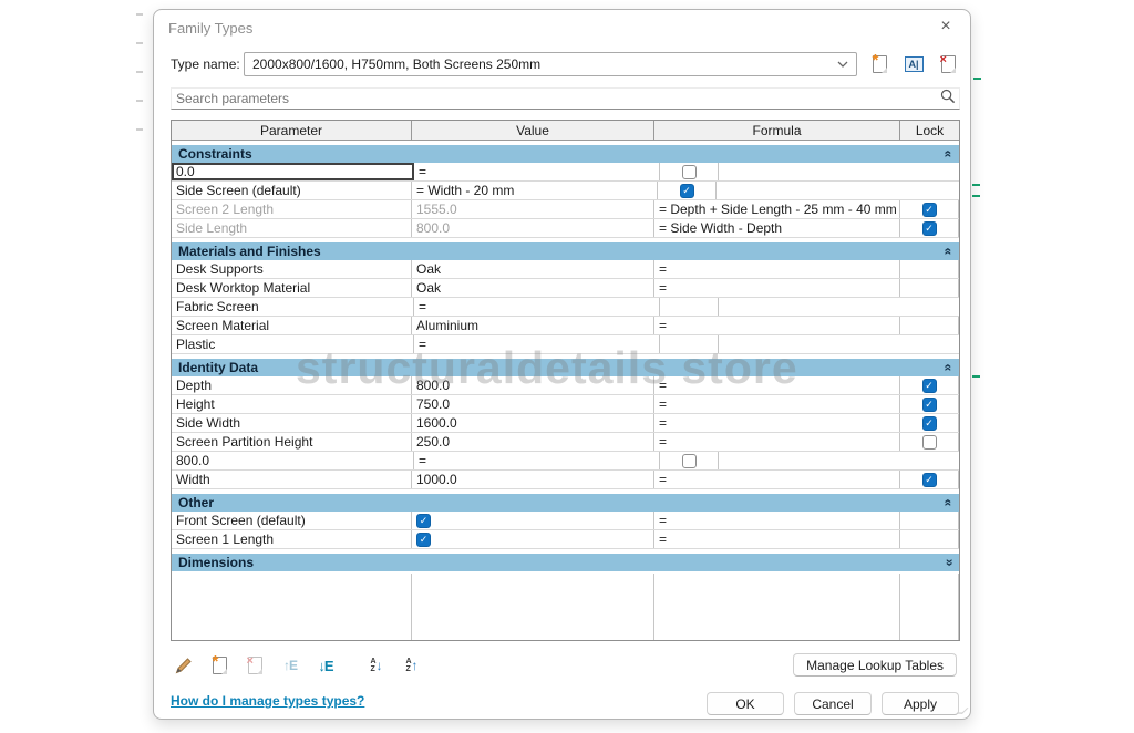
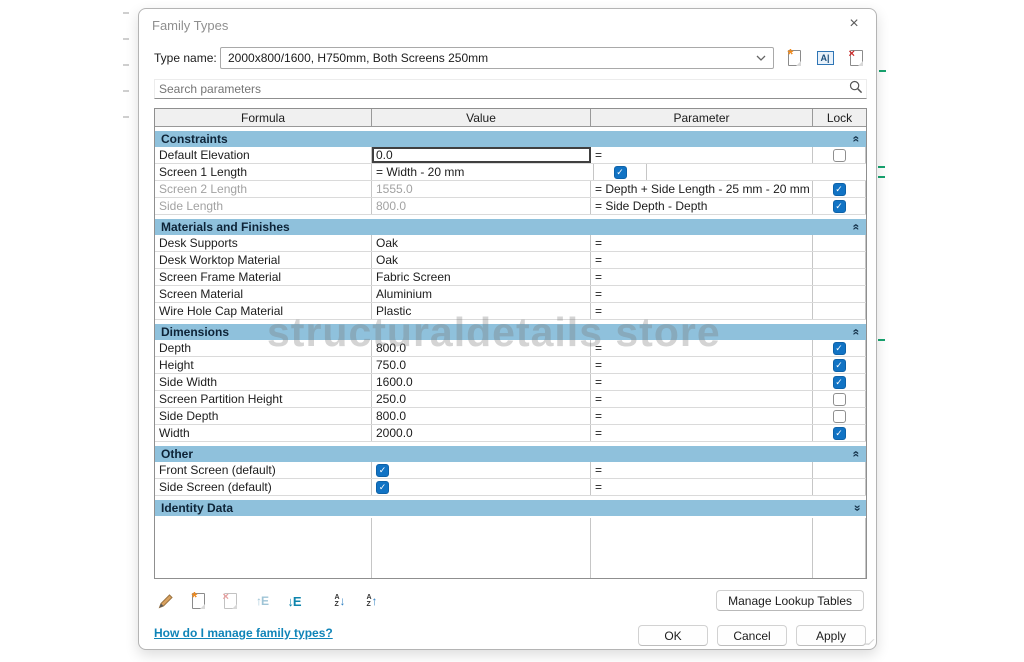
  Family Types
  ×
  Type name:
  2000x800/1600, H750mm, Both Screens 250mm
  *
  A|
  ×
  Search parameters
- Parameter
+ Formula
  Value
- Formula
+ Parameter
  Lock
  Constraints
+ Default Elevation
  0.0
  =
- Side Screen (default)
+ Screen 1 Length
  = Width - 20 mm
  ✓
  Screen 2 Length
  1555.0
- = Depth + Side Length - 25 mm - 40 mm
+ = Depth + Side Length - 25 mm - 20 mm
  ✓
  Side Length
  800.0
- = Side Width - Depth
+ = Side Depth - Depth
  ✓
  Materials and Finishes
  Desk Supports
  Oak
  =
  Desk Worktop Material
  Oak
  =
+ Screen Frame Material
  Fabric Screen
  =
  Screen Material
  Aluminium
  =
+ Wire Hole Cap Material
  Plastic
  =
- Identity Data
+ Dimensions
  Depth
  800.0
  =
  ✓
  Height
  750.0
  =
  ✓
  Side Width
  1600.0
  =
  ✓
  Screen Partition Height
  250.0
  =
+ Side Depth
  800.0
  =
  Width
- 1000.0
+ 2000.0
  =
  ✓
  Other
  Front Screen (default)
  ✓
  =
- Screen 1 Length
+ Side Screen (default)
  ✓
  =
- Dimensions
+ Identity Data
  structuraldetails store
  *
  ×
  ↑E
  ↓E
  ↓
  ↑
  Manage Lookup Tables
- How do I manage types types?
+ How do I manage family types?
  OK
  Cancel
  Apply
